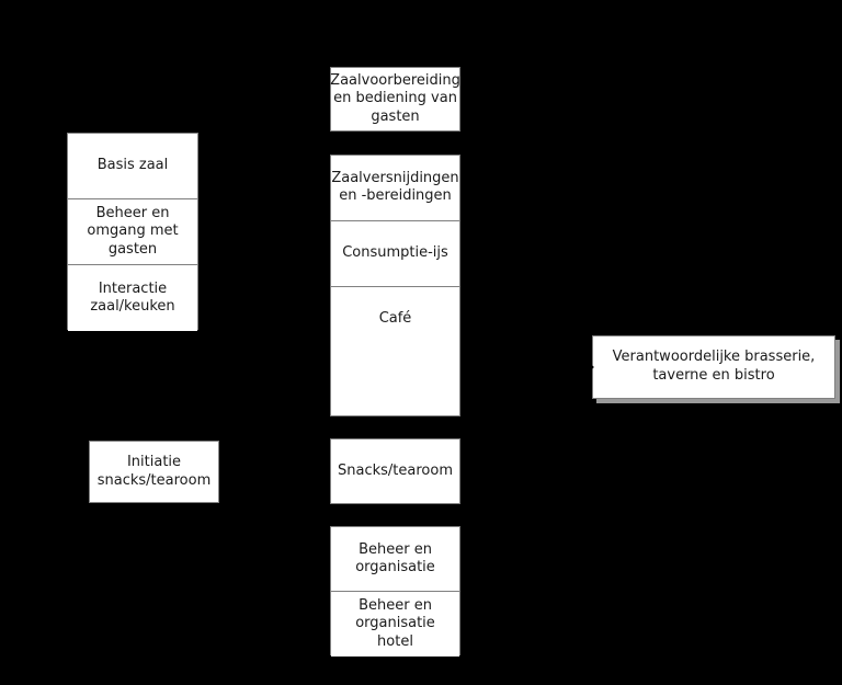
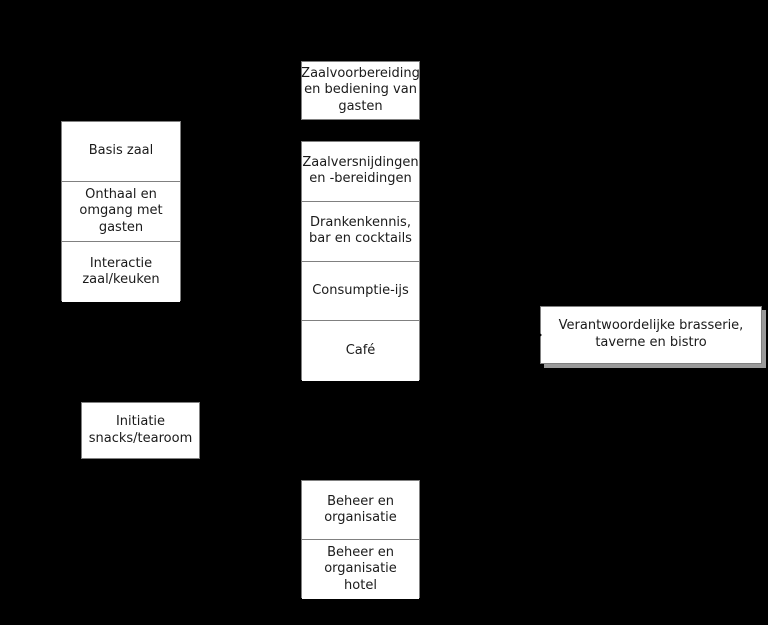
  Basis zaal
- Beheer en omgang met gasten
+ Onthaal en omgang met gasten
  Interactie zaal/keuken
  Initiatie snacks/tearoom
  Zaalvoorbereiding en bediening van gasten
  Zaalversnijdingen en -bereidingen
+ Drankenkennis, bar en cocktails
  Consumptie-ijs
  Café
- Snacks/tearoom
  Beheer en organisatie
  Beheer en organisatie hotel
  Verantwoordelijke brasserie, taverne en bistro
